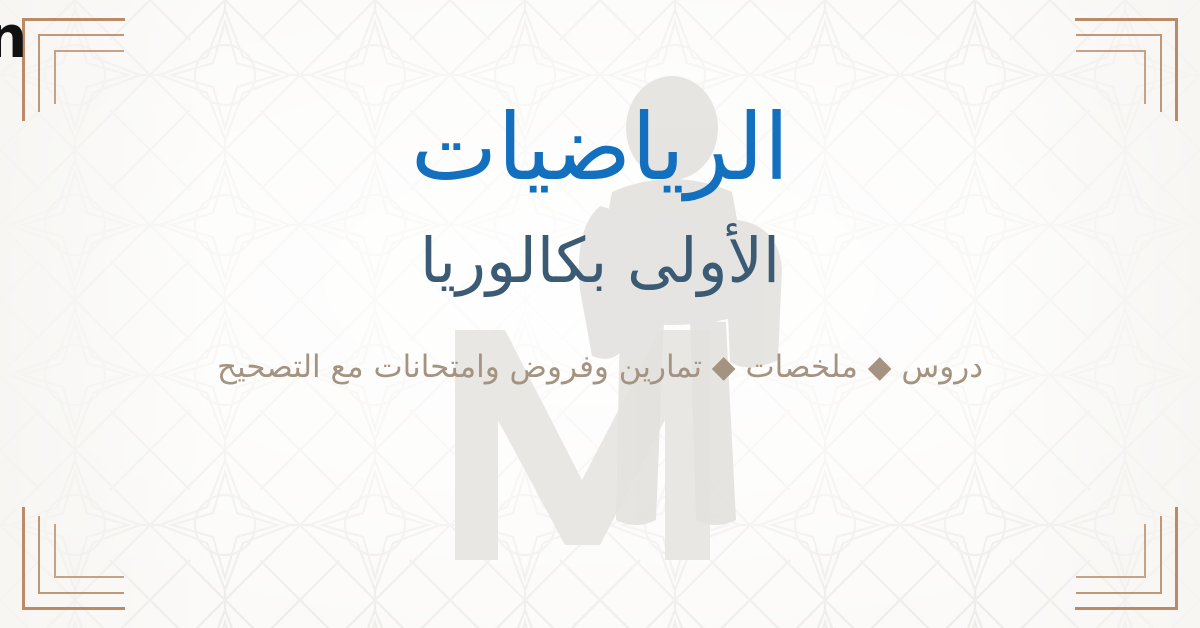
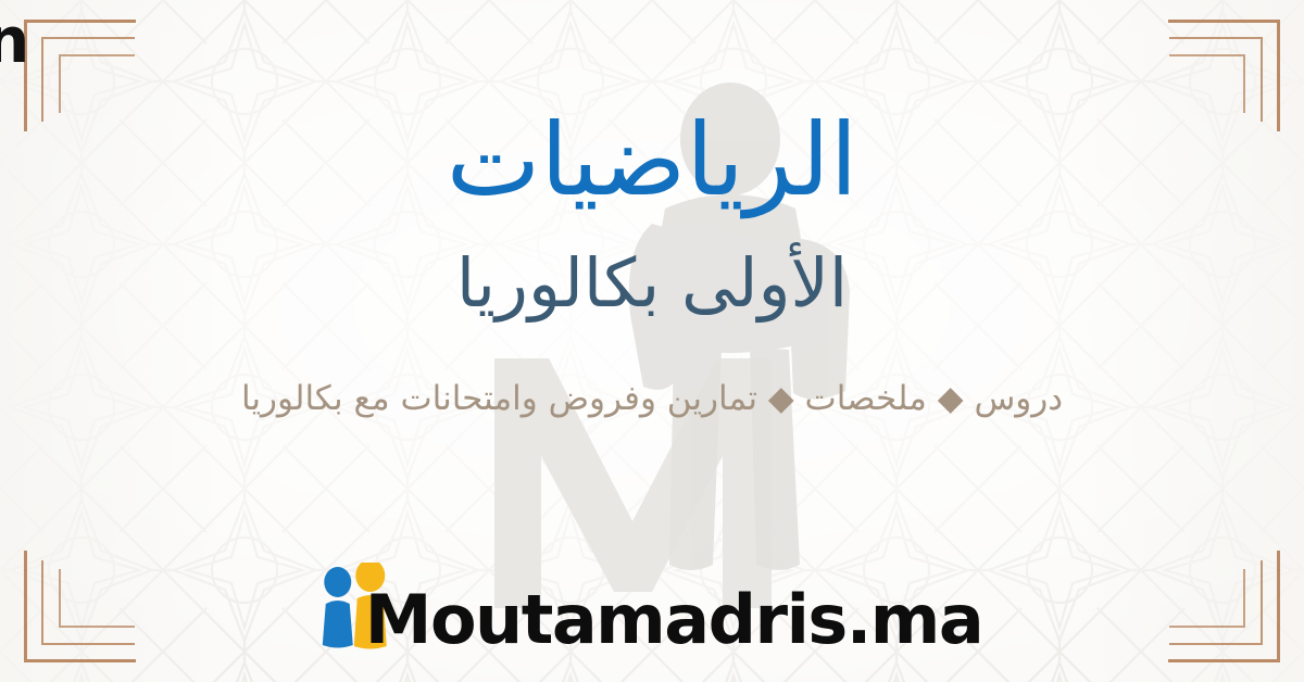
  n
  الرياضيات
  الأولى بكالوريا
- دروس ◆ ملخصات ◆ تمارين وفروض وامتحانات مع التصحيح
+ دروس ◆ ملخصات ◆ تمارين وفروض وامتحانات مع بكالوريا
+ Moutamadris.ma
